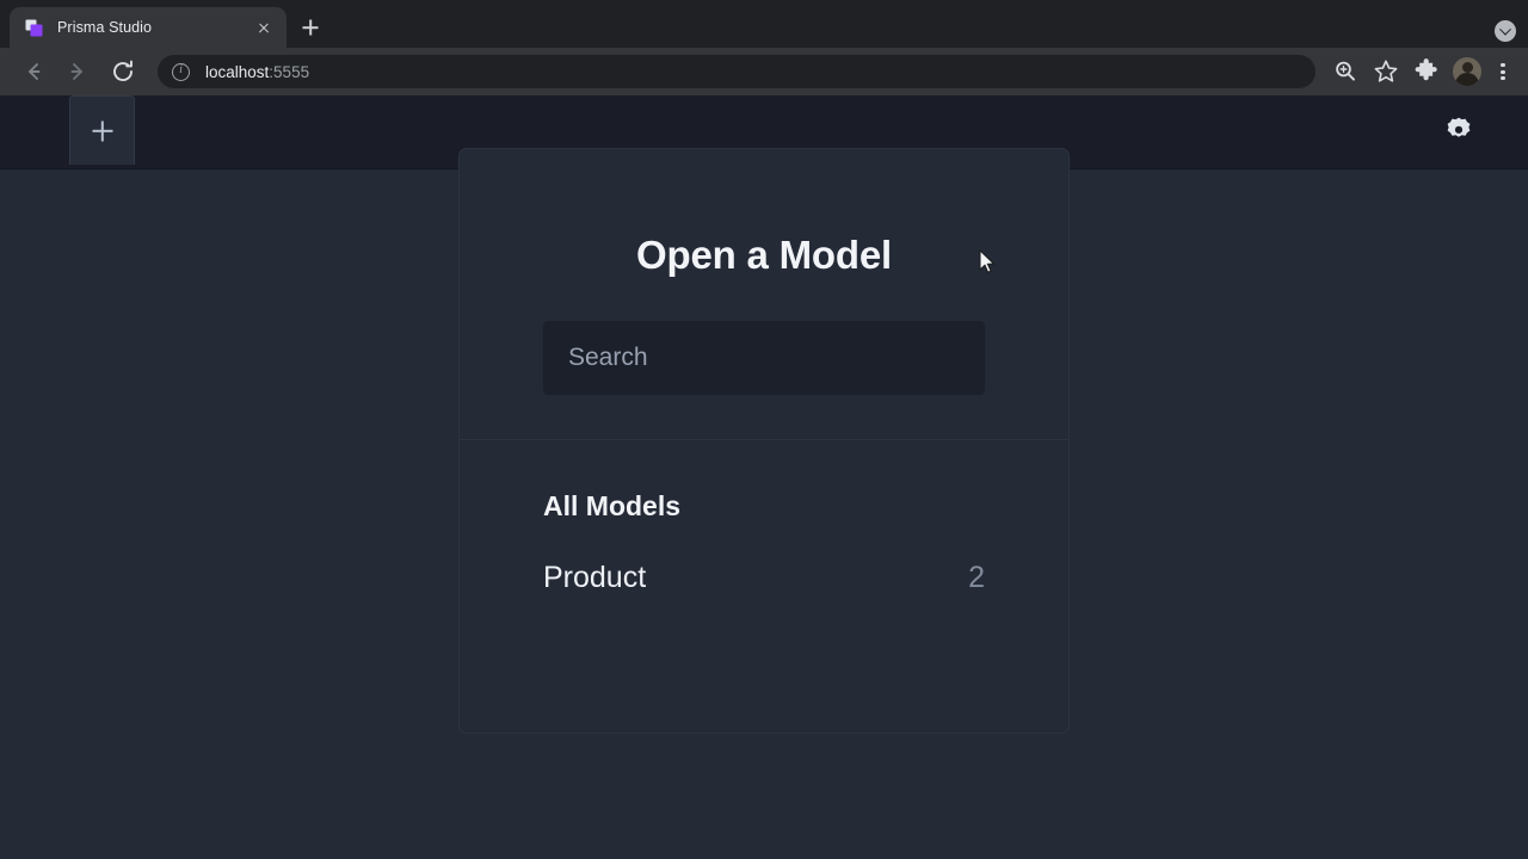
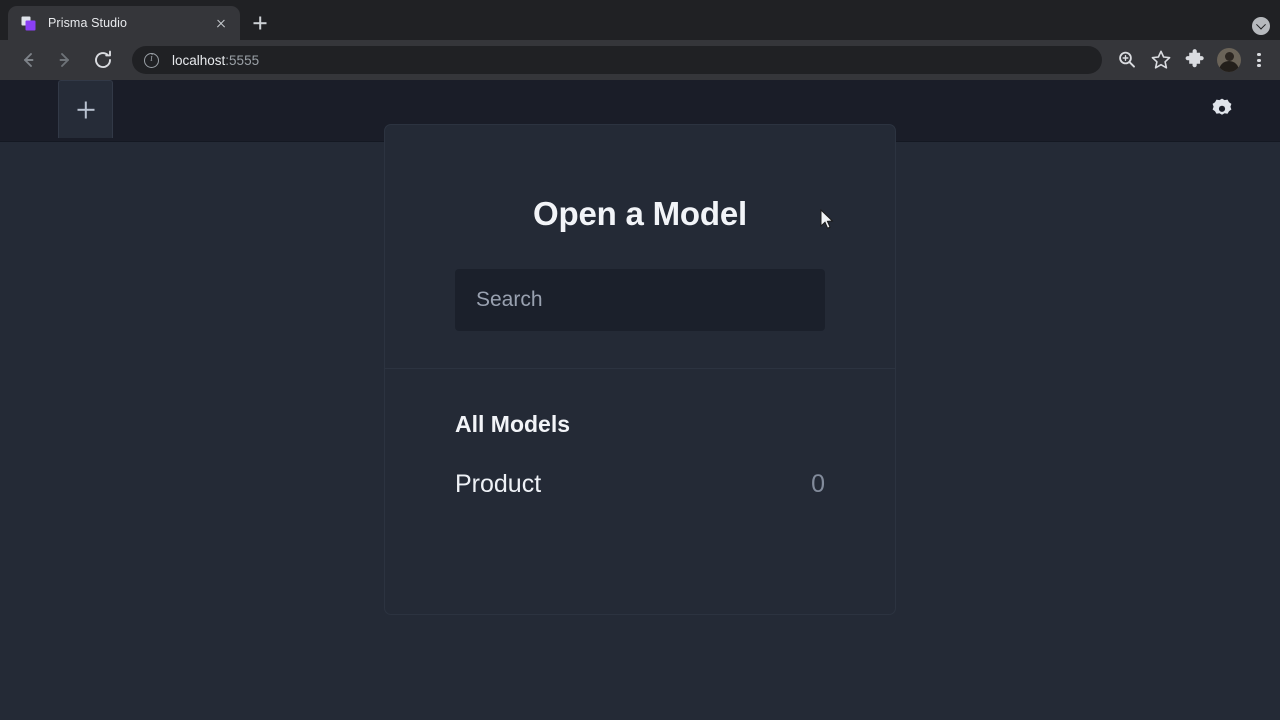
  Prisma Studio
  localhost:5555
  Open a Model
  Search
  All Models
  Product
- 2
+ 0
